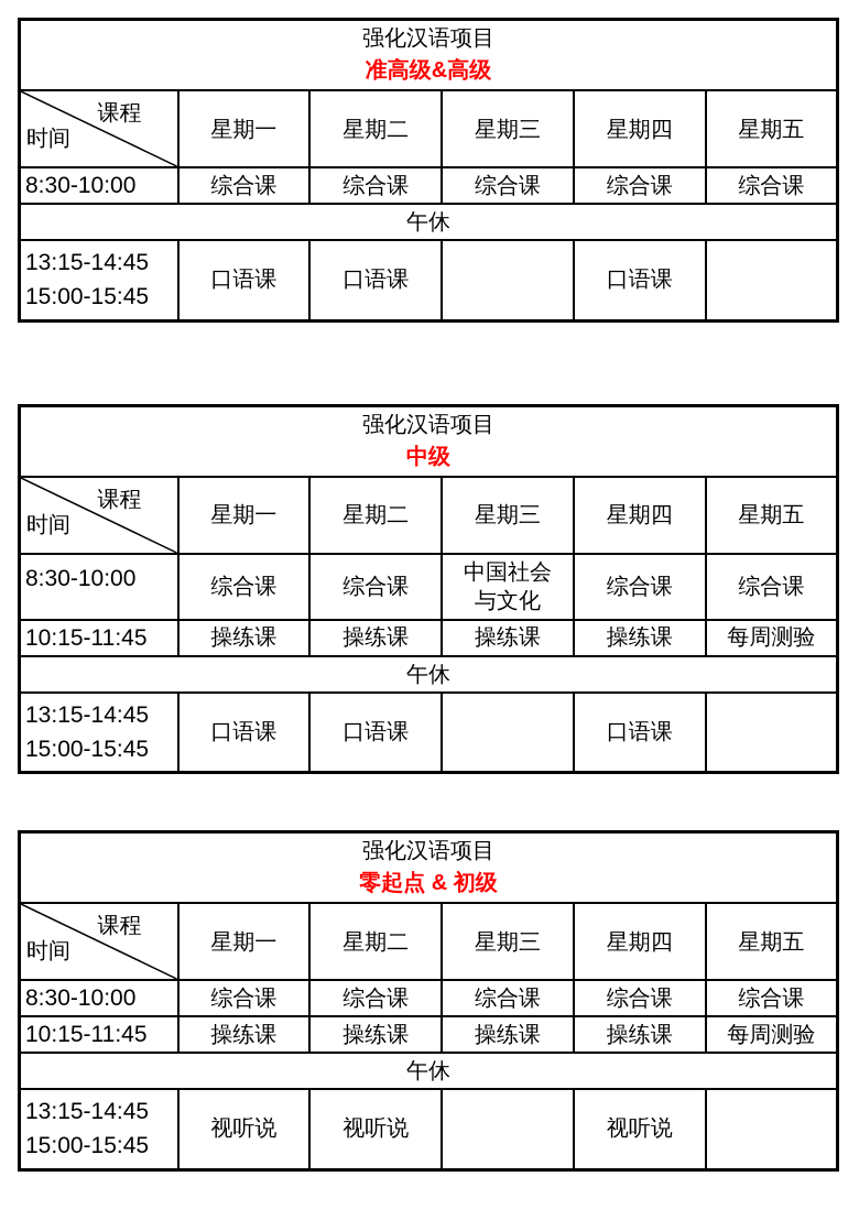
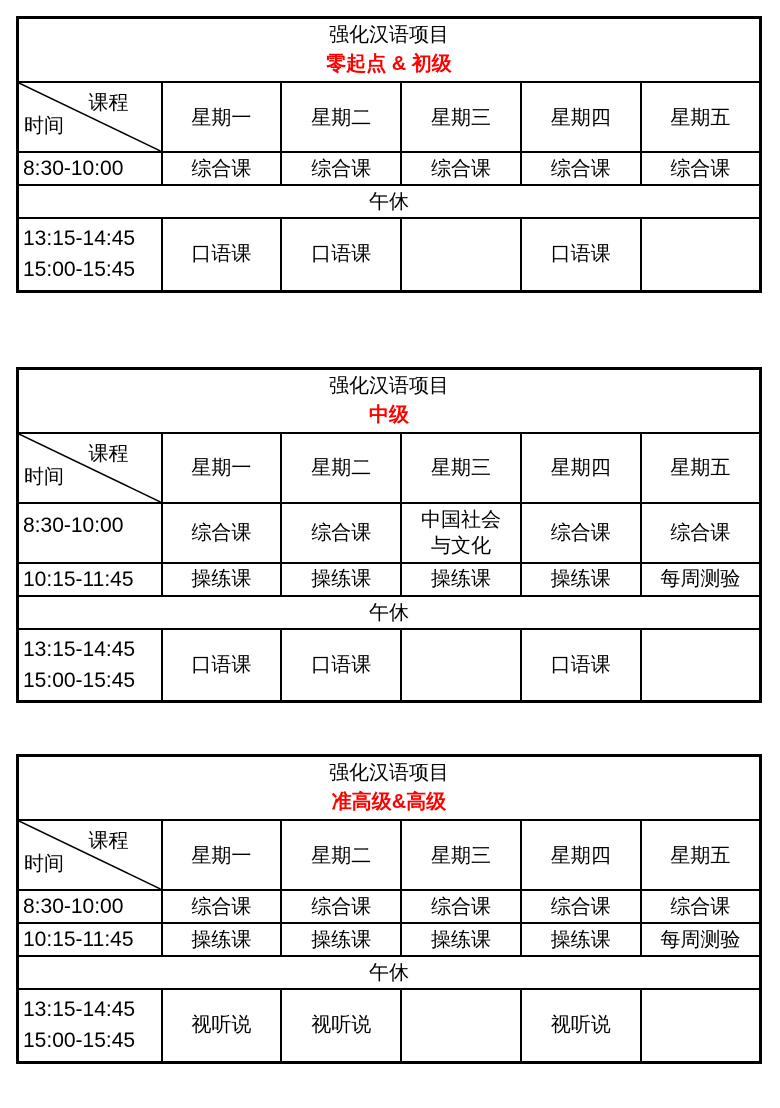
- 强化汉语项目 准高级&高级
+ 强化汉语项目 零起点 & 初级
  课程 时间	星期一	星期二	星期三	星期四	星期五
  8:30-10:00	综合课	综合课	综合课	综合课	综合课
  午休
  13:15-14:45 15:00-15:45	口语课	口语课		口语课
  强化汉语项目 中级
  课程 时间	星期一	星期二	星期三	星期四	星期五
  8:30-10:00	综合课	综合课	中国社会 与文化	综合课	综合课
  10:15-11:45	操练课	操练课	操练课	操练课	每周测验
  午休
  13:15-14:45 15:00-15:45	口语课	口语课		口语课
- 强化汉语项目 零起点 & 初级
+ 强化汉语项目 准高级&高级
  课程 时间	星期一	星期二	星期三	星期四	星期五
  8:30-10:00	综合课	综合课	综合课	综合课	综合课
  10:15-11:45	操练课	操练课	操练课	操练课	每周测验
  午休
  13:15-14:45 15:00-15:45	视听说	视听说		视听说
